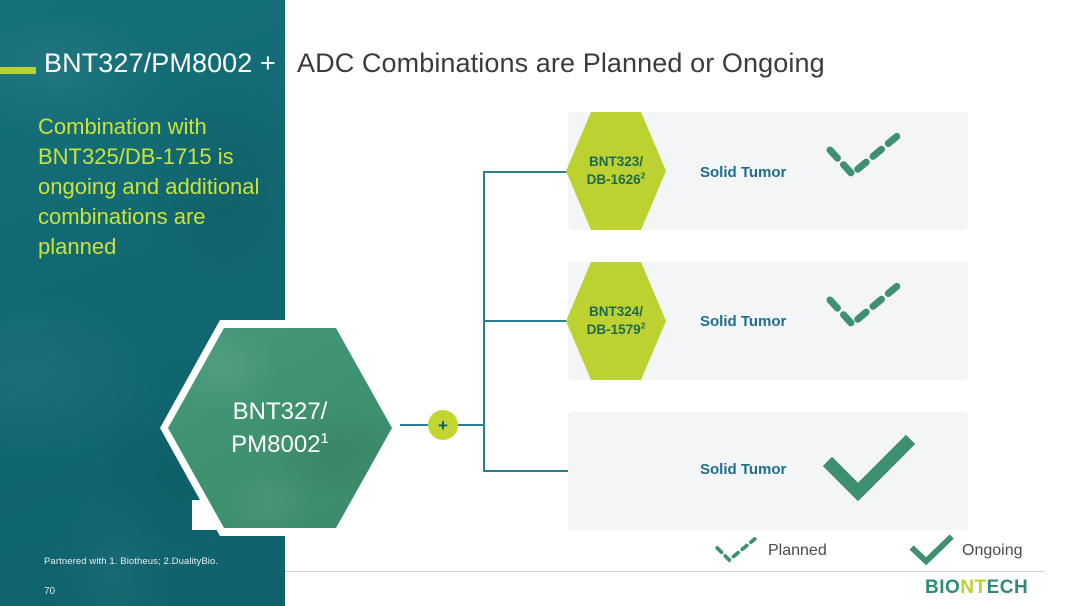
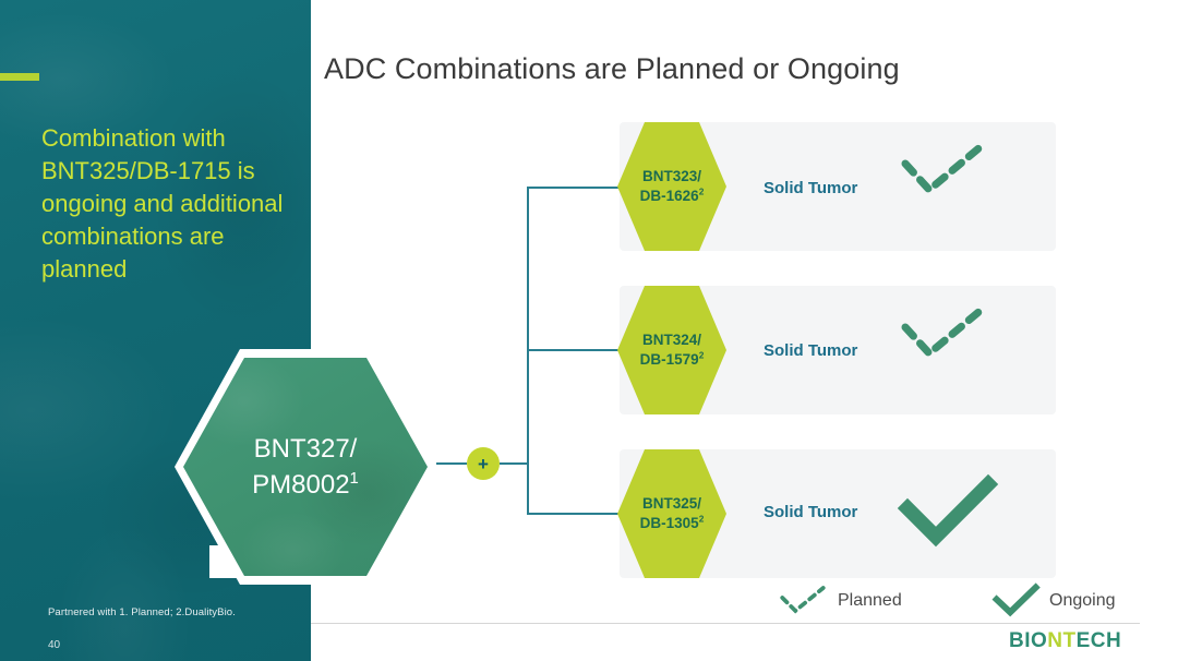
- BNT327/PM8002 +
  ADC Combinations are Planned or Ongoing
  Combination with BNT325/DB-1715 is ongoing and additional combinations are planned
- Partnered with 1. Biotheus; 2.DualityBio.
+ Partnered with 1. Planned; 2.DualityBio.
- 70
+ 40
  BNT327/
  PM80021
  +
  BNT323/
  DB-16262
  Solid Tumor
  BNT324/
  DB-15792
  Solid Tumor
+ BNT325/
+ DB-13052
  Solid Tumor
  Planned
  Ongoing
  BIONTECH
